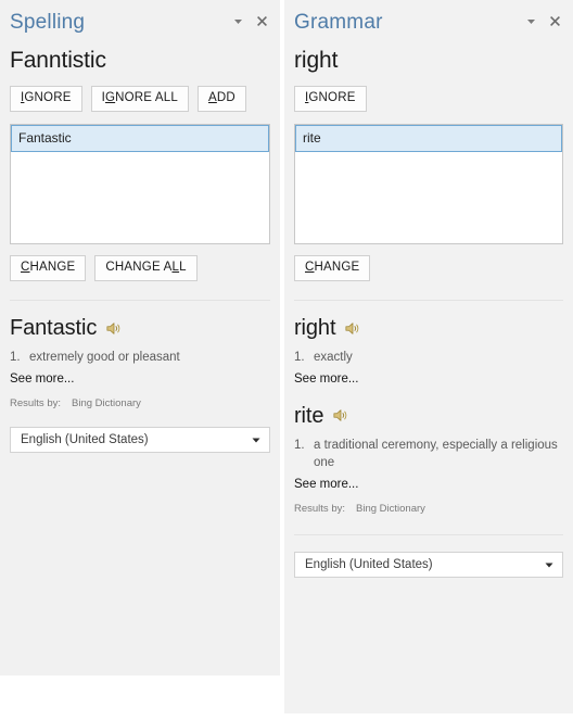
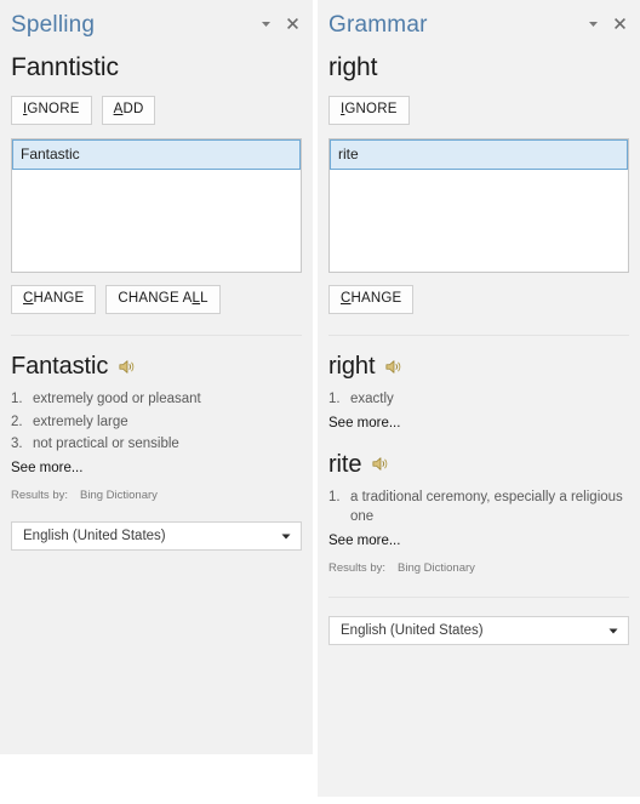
  Spelling
  Fanntistic
  IGNORE
- IGNORE ALL
  ADD
  Fantastic
  CHANGE
  CHANGE ALL
  Fantastic
  1.
  extremely good or pleasant
+ 2.
+ extremely large
+ 3.
+ not practical or sensible
  See more...
  Results by:
  Bing Dictionary
  English (United States)
  Grammar
  right
  IGNORE
  rite
  CHANGE
  right
  1.
  exactly
  See more...
  rite
  1.
  a traditional ceremony, especially a religious one
  See more...
  Results by:
  Bing Dictionary
  English (United States)
